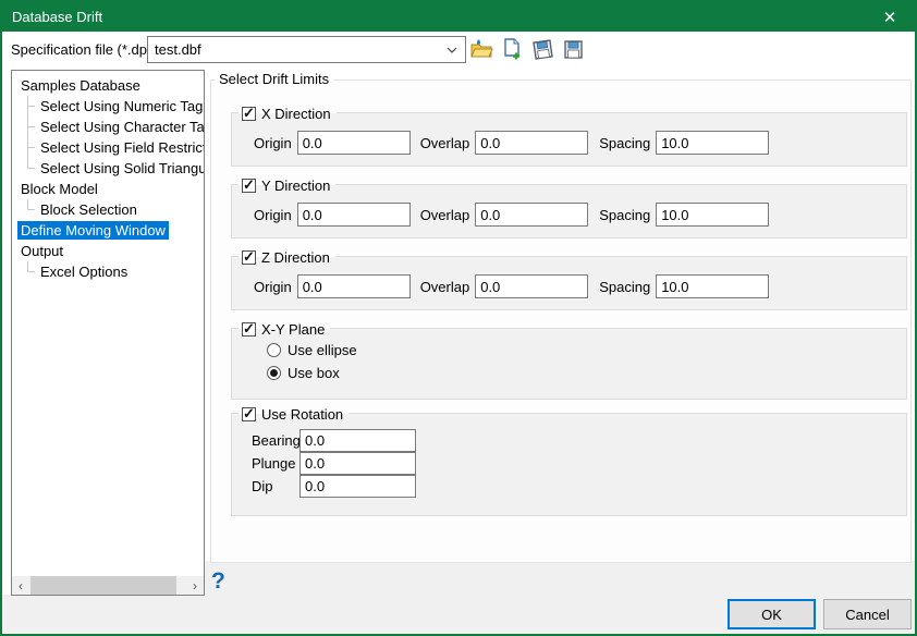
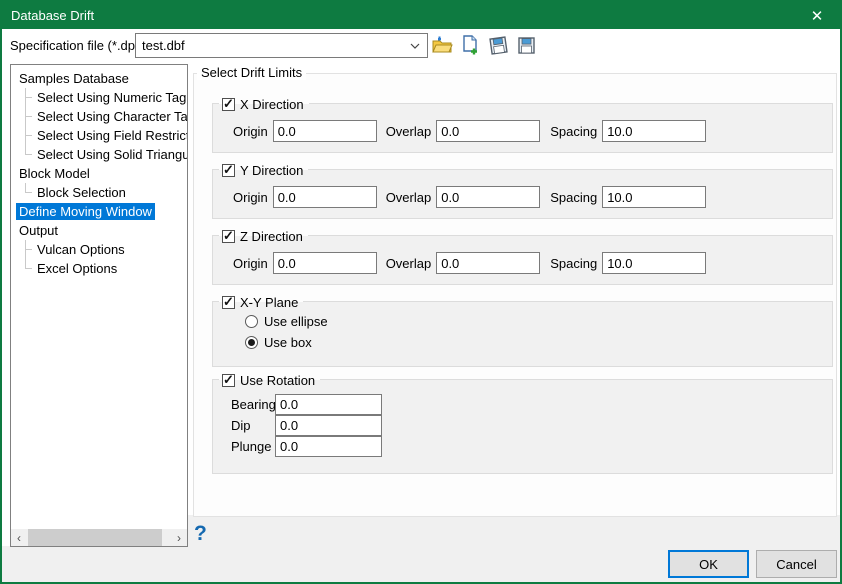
  Database Drift
  ✕
  Specification file (*.dp
  test.dbf
  Samples Database
  Select Using Numeric Tag
  Select Using Character Ta
  Select Using Field Restric
  Select Using Solid Triangu
  Block Model
  Block Selection
  Define Moving Window
  Output
+ Vulcan Options
  Excel Options
  ‹
  ›
  ?
  Select Drift Limits
  X Direction
  Origin
  0.0
  Overlap
  0.0
  Spacing
  10.0
  Y Direction
  Origin
  0.0
  Overlap
  0.0
  Spacing
  10.0
  Z Direction
  Origin
  0.0
  Overlap
  0.0
  Spacing
  10.0
  X-Y Plane
  Use ellipse
  Use box
  Use Rotation
  Bearing
  0.0
- Plunge
+ Dip
  0.0
- Dip
+ Plunge
  0.0
  OK
  Cancel
